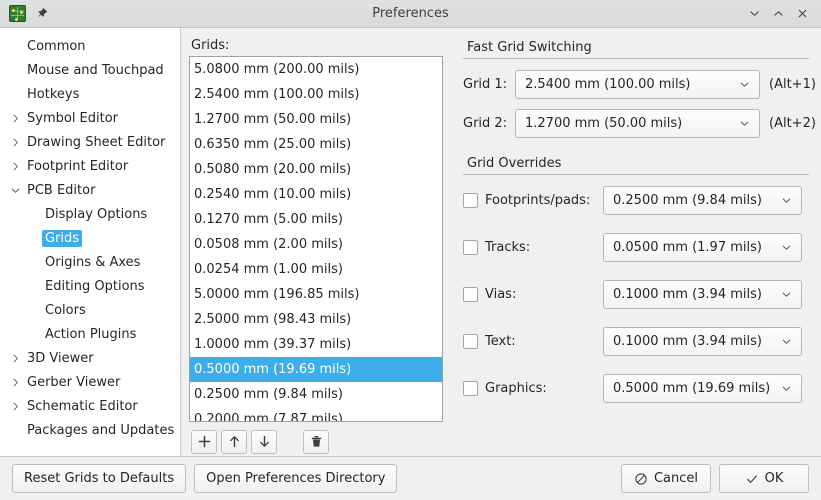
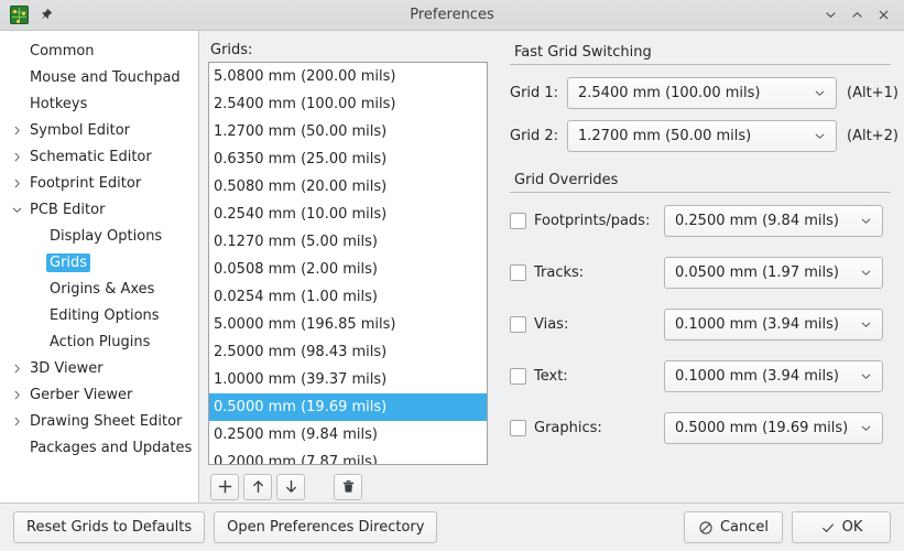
  Preferences
  Common
  Mouse and Touchpad
  Hotkeys
  Symbol Editor
- Drawing Sheet Editor
+ Schematic Editor
  Footprint Editor
  PCB Editor
  Display Options
  Grids
  Origins & Axes
  Editing Options
- Colors
  Action Plugins
  3D Viewer
  Gerber Viewer
- Schematic Editor
+ Drawing Sheet Editor
  Packages and Updates
  Grids:
  5.0800 mm (200.00 mils)
  2.5400 mm (100.00 mils)
  1.2700 mm (50.00 mils)
  0.6350 mm (25.00 mils)
  0.5080 mm (20.00 mils)
  0.2540 mm (10.00 mils)
  0.1270 mm (5.00 mils)
  0.0508 mm (2.00 mils)
  0.0254 mm (1.00 mils)
  5.0000 mm (196.85 mils)
  2.5000 mm (98.43 mils)
  1.0000 mm (39.37 mils)
  0.5000 mm (19.69 mils)
  0.2500 mm (9.84 mils)
  0.2000 mm (7.87 mils)
  Fast Grid Switching
  Grid 1:
  2.5400 mm (100.00 mils)
  (Alt+1)
  Grid 2:
  1.2700 mm (50.00 mils)
  (Alt+2)
  Grid Overrides
  Footprints/pads:
  0.2500 mm (9.84 mils)
  Tracks:
  0.0500 mm (1.97 mils)
  Vias:
  0.1000 mm (3.94 mils)
  Text:
  0.1000 mm (3.94 mils)
  Graphics:
  0.5000 mm (19.69 mils)
  Reset Grids to Defaults
  Open Preferences Directory
  Cancel
  OK
